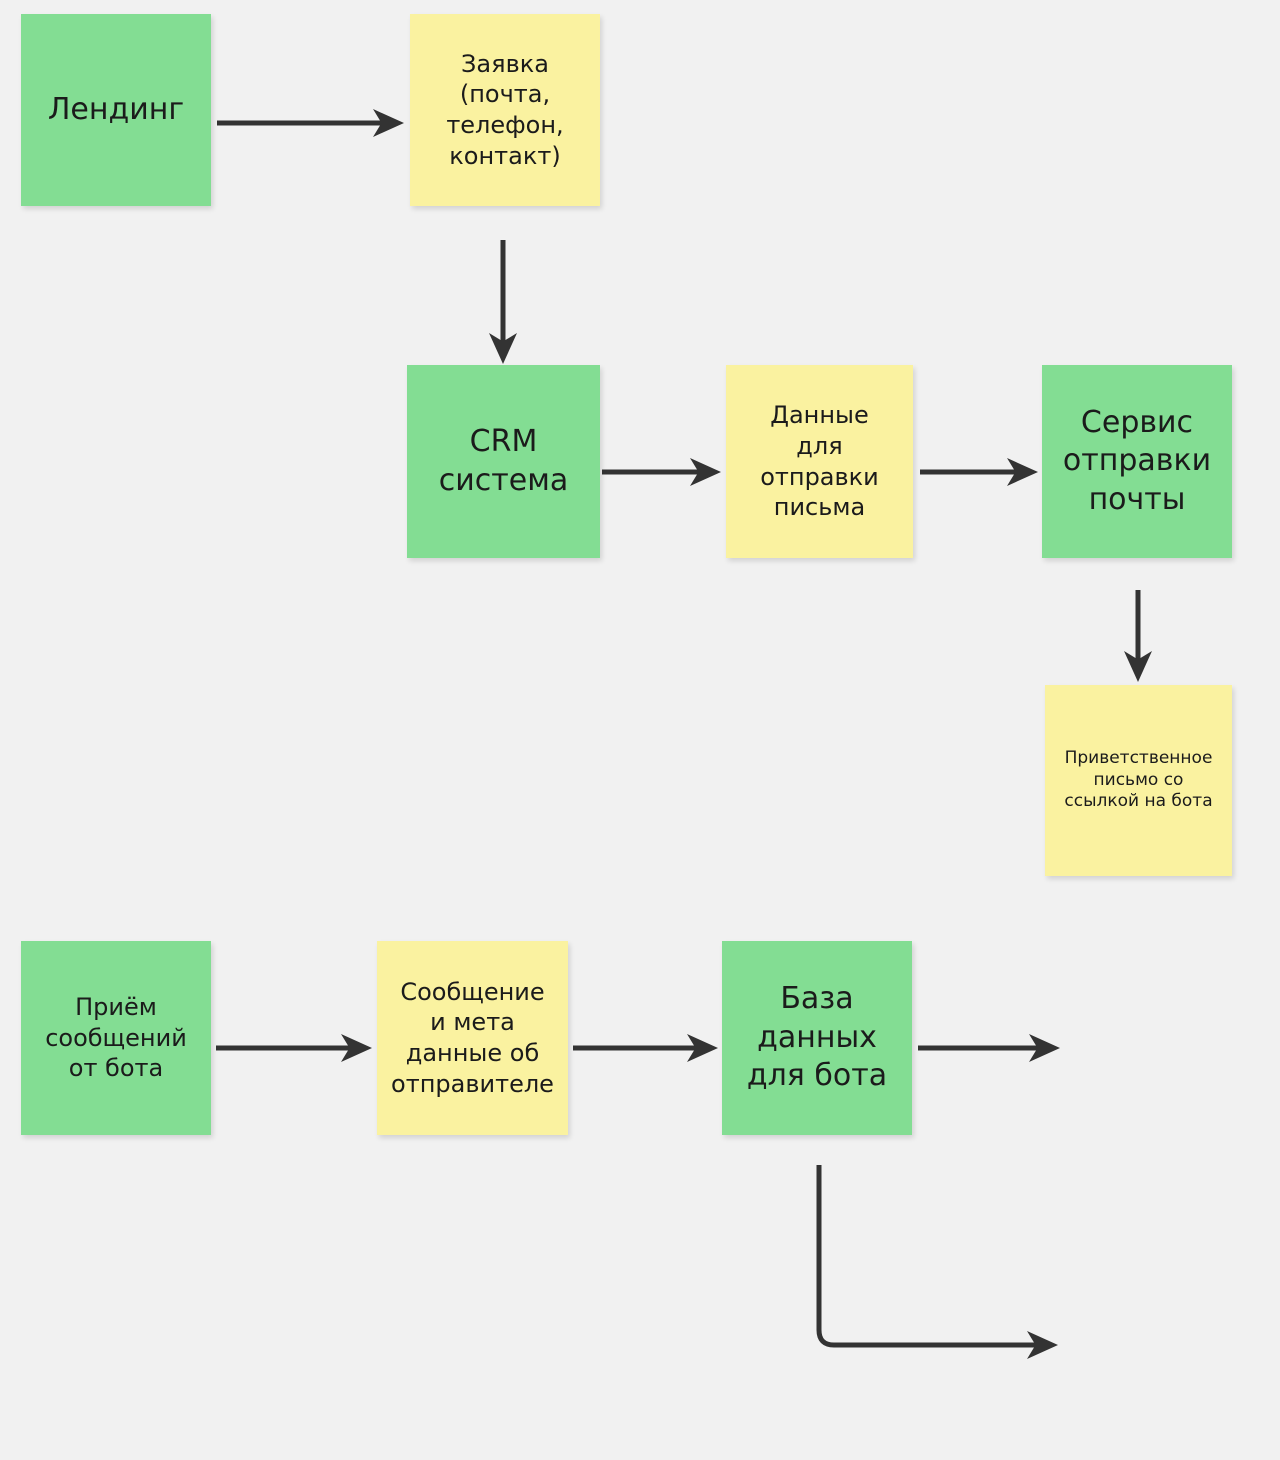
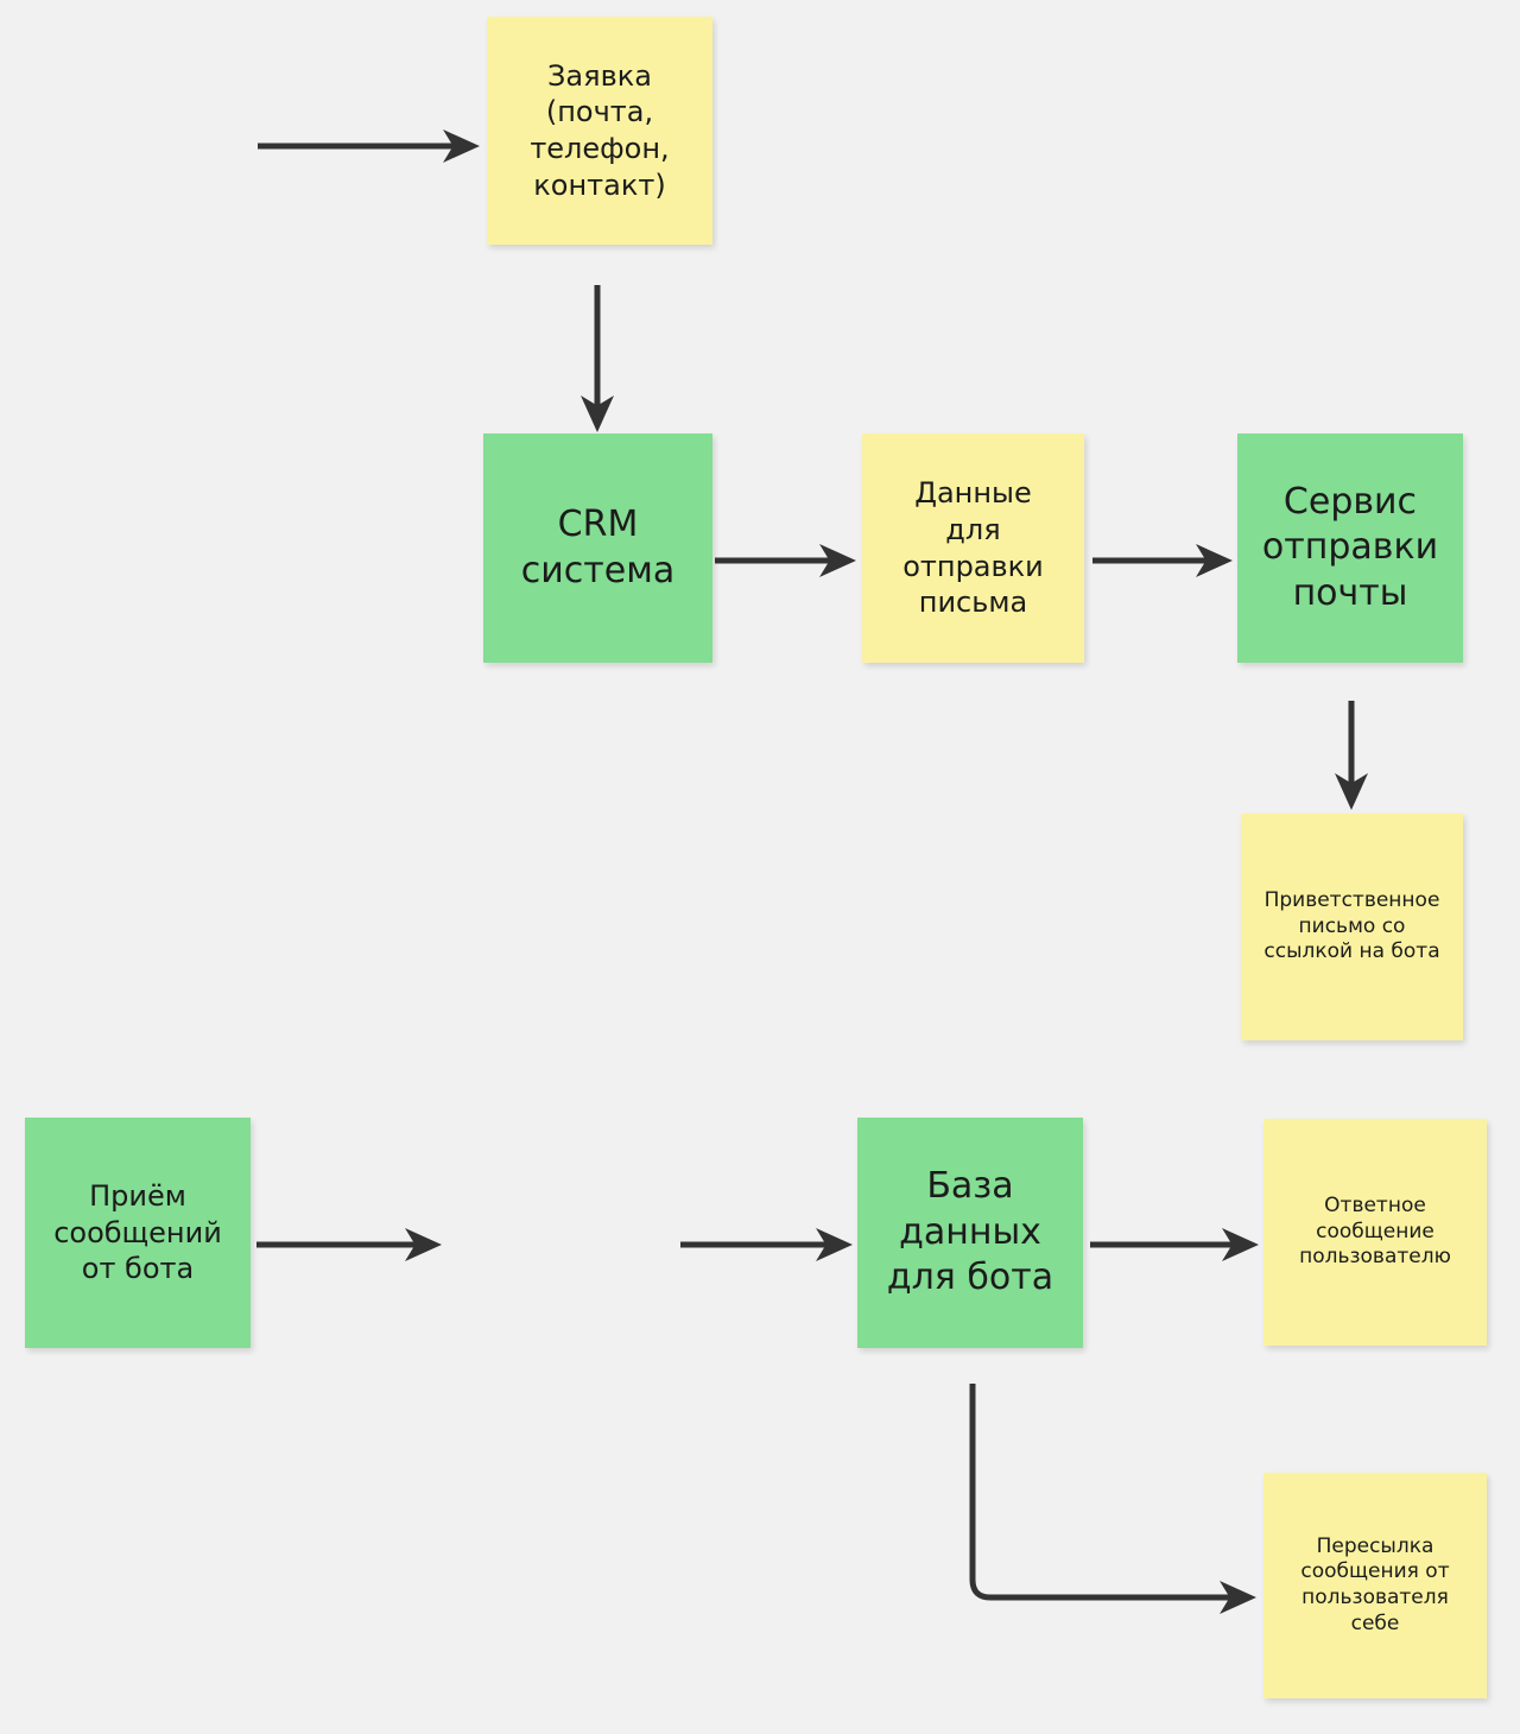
- Лендинг
  Заявка
  (почта,
  телефон,
  контакт)
  CRM
  система
  Данные
  для
  отправки
  письма
  Сервис
  отправки
  почты
  Приветственное
  письмо со
  ссылкой на бота
  Приём
  сообщений
  от бота
- Сообщение
- и мета
- данные об
- отправителе
  База
  данных
  для бота
+ Ответное
+ сообщение
+ пользователю
+ Пересылка
+ сообщения от
+ пользователя
+ себе
